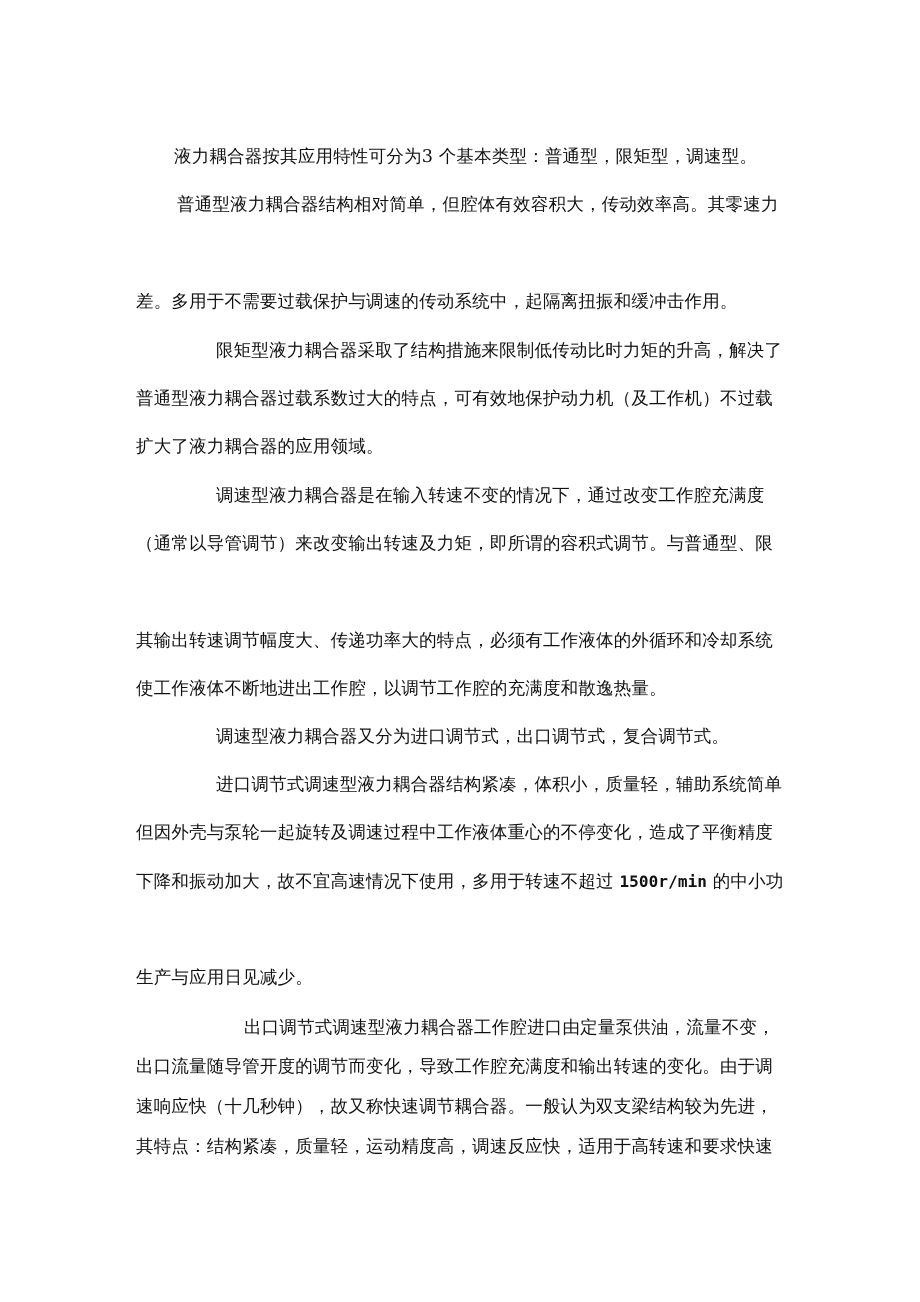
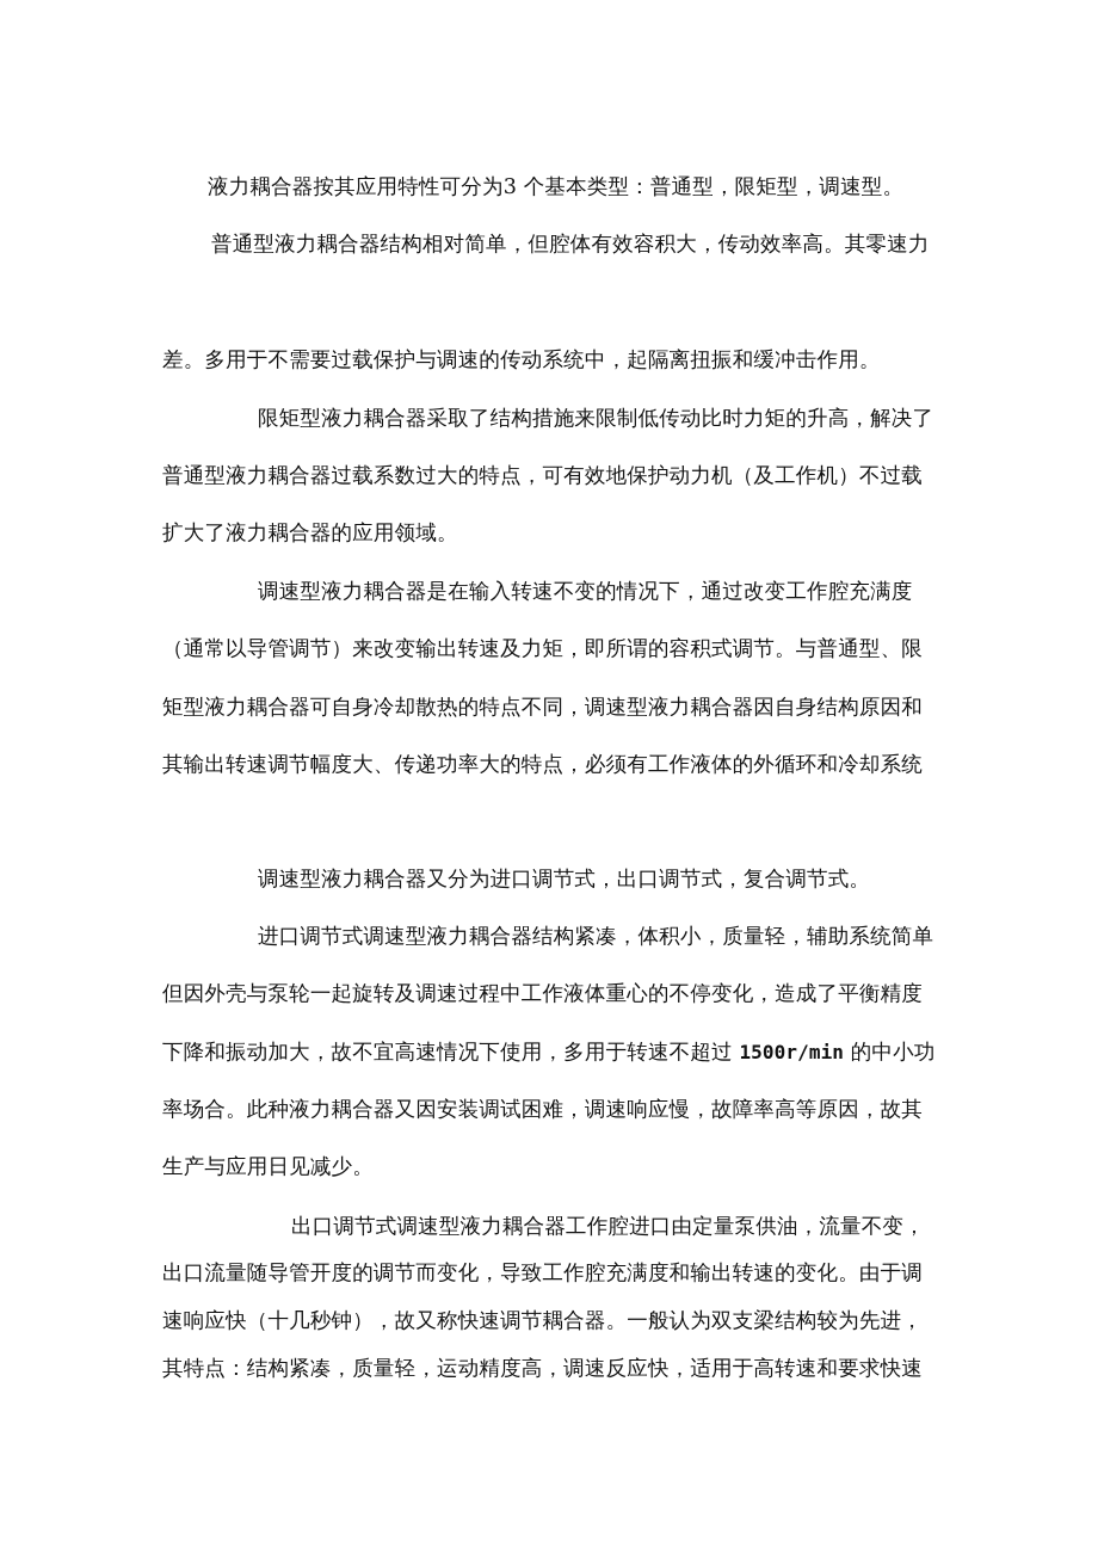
  液力耦合器按其应用特性可分为3 个基本类型：普通型，限矩型，调速型。
  普通型液力耦合器结构相对简单，但腔体有效容积大，传动效率高。其零速力
  差。多用于不需要过载保护与调速的传动系统中，起隔离扭振和缓冲击作用。
  限矩型液力耦合器采取了结构措施来限制低传动比时力矩的升高，解决了
  普通型液力耦合器过载系数过大的特点，可有效地保护动力机（及工作机）不过载
  扩大了液力耦合器的应用领域。
  调速型液力耦合器是在输入转速不变的情况下，通过改变工作腔充满度
  （通常以导管调节）来改变输出转速及力矩，即所谓的容积式调节。与普通型、限
+ 矩型液力耦合器可自身冷却散热的特点不同，调速型液力耦合器因自身结构原因和
  其输出转速调节幅度大、传递功率大的特点，必须有工作液体的外循环和冷却系统
- 使工作液体不断地进出工作腔，以调节工作腔的充满度和散逸热量。
  调速型液力耦合器又分为进口调节式，出口调节式，复合调节式。
  进口调节式调速型液力耦合器结构紧凑，体积小，质量轻，辅助系统简单
  但因外壳与泵轮一起旋转及调速过程中工作液体重心的不停变化，造成了平衡精度
  下降和振动加大，故不宜高速情况下使用，多用于转速不超过 1500r/min 的中小功
+ 率场合。此种液力耦合器又因安装调试困难，调速响应慢，故障率高等原因，故其
  生产与应用日见减少。
  出口调节式调速型液力耦合器工作腔进口由定量泵供油，流量不变，
  出口流量随导管开度的调节而变化，导致工作腔充满度和输出转速的变化。由于调
  速响应快（十几秒钟），故又称快速调节耦合器。一般认为双支梁结构较为先进，
  其特点：结构紧凑，质量轻，运动精度高，调速反应快，适用于高转速和要求快速
